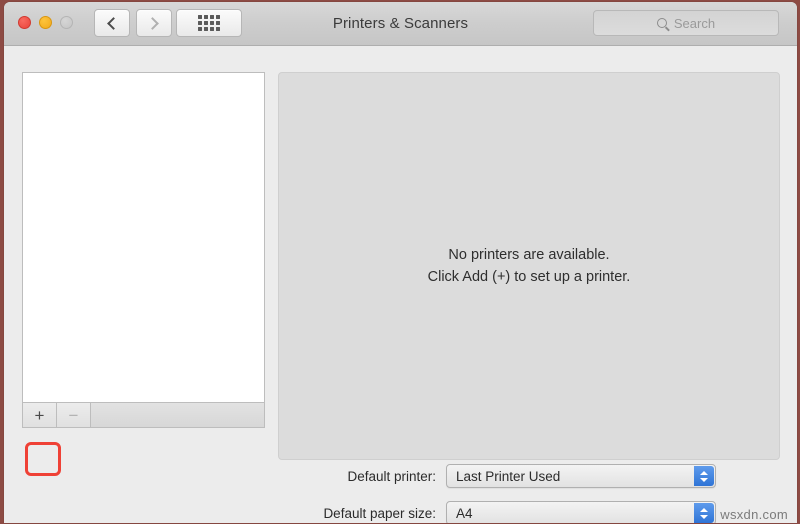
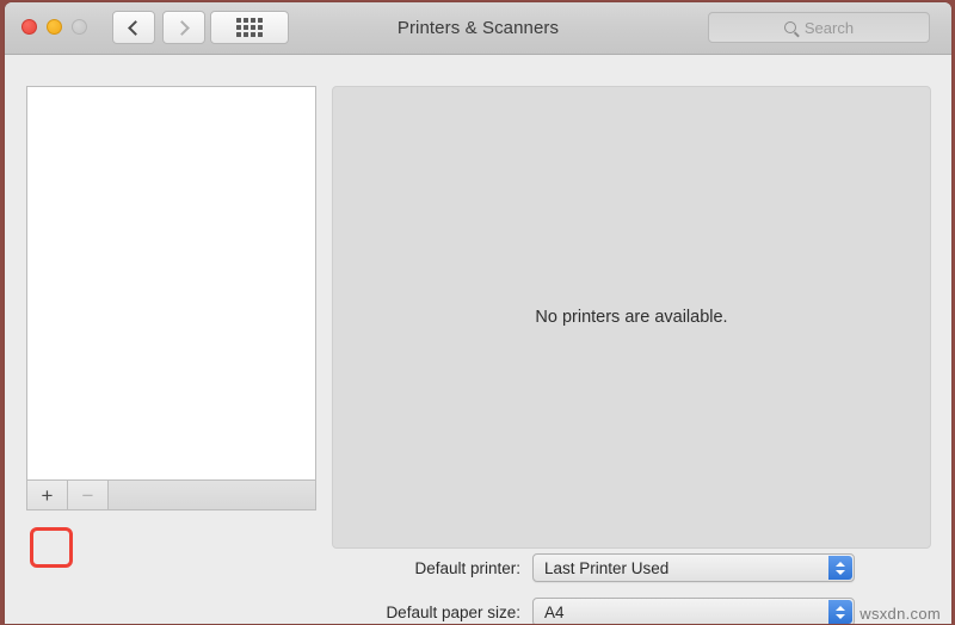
  Printers & Scanners
  Search
  +
  −
  No printers are available.
- Click Add (+) to set up a printer.
  Default printer:
  Last Printer Used
  Default paper size:
  A4
  wsxdn.com
